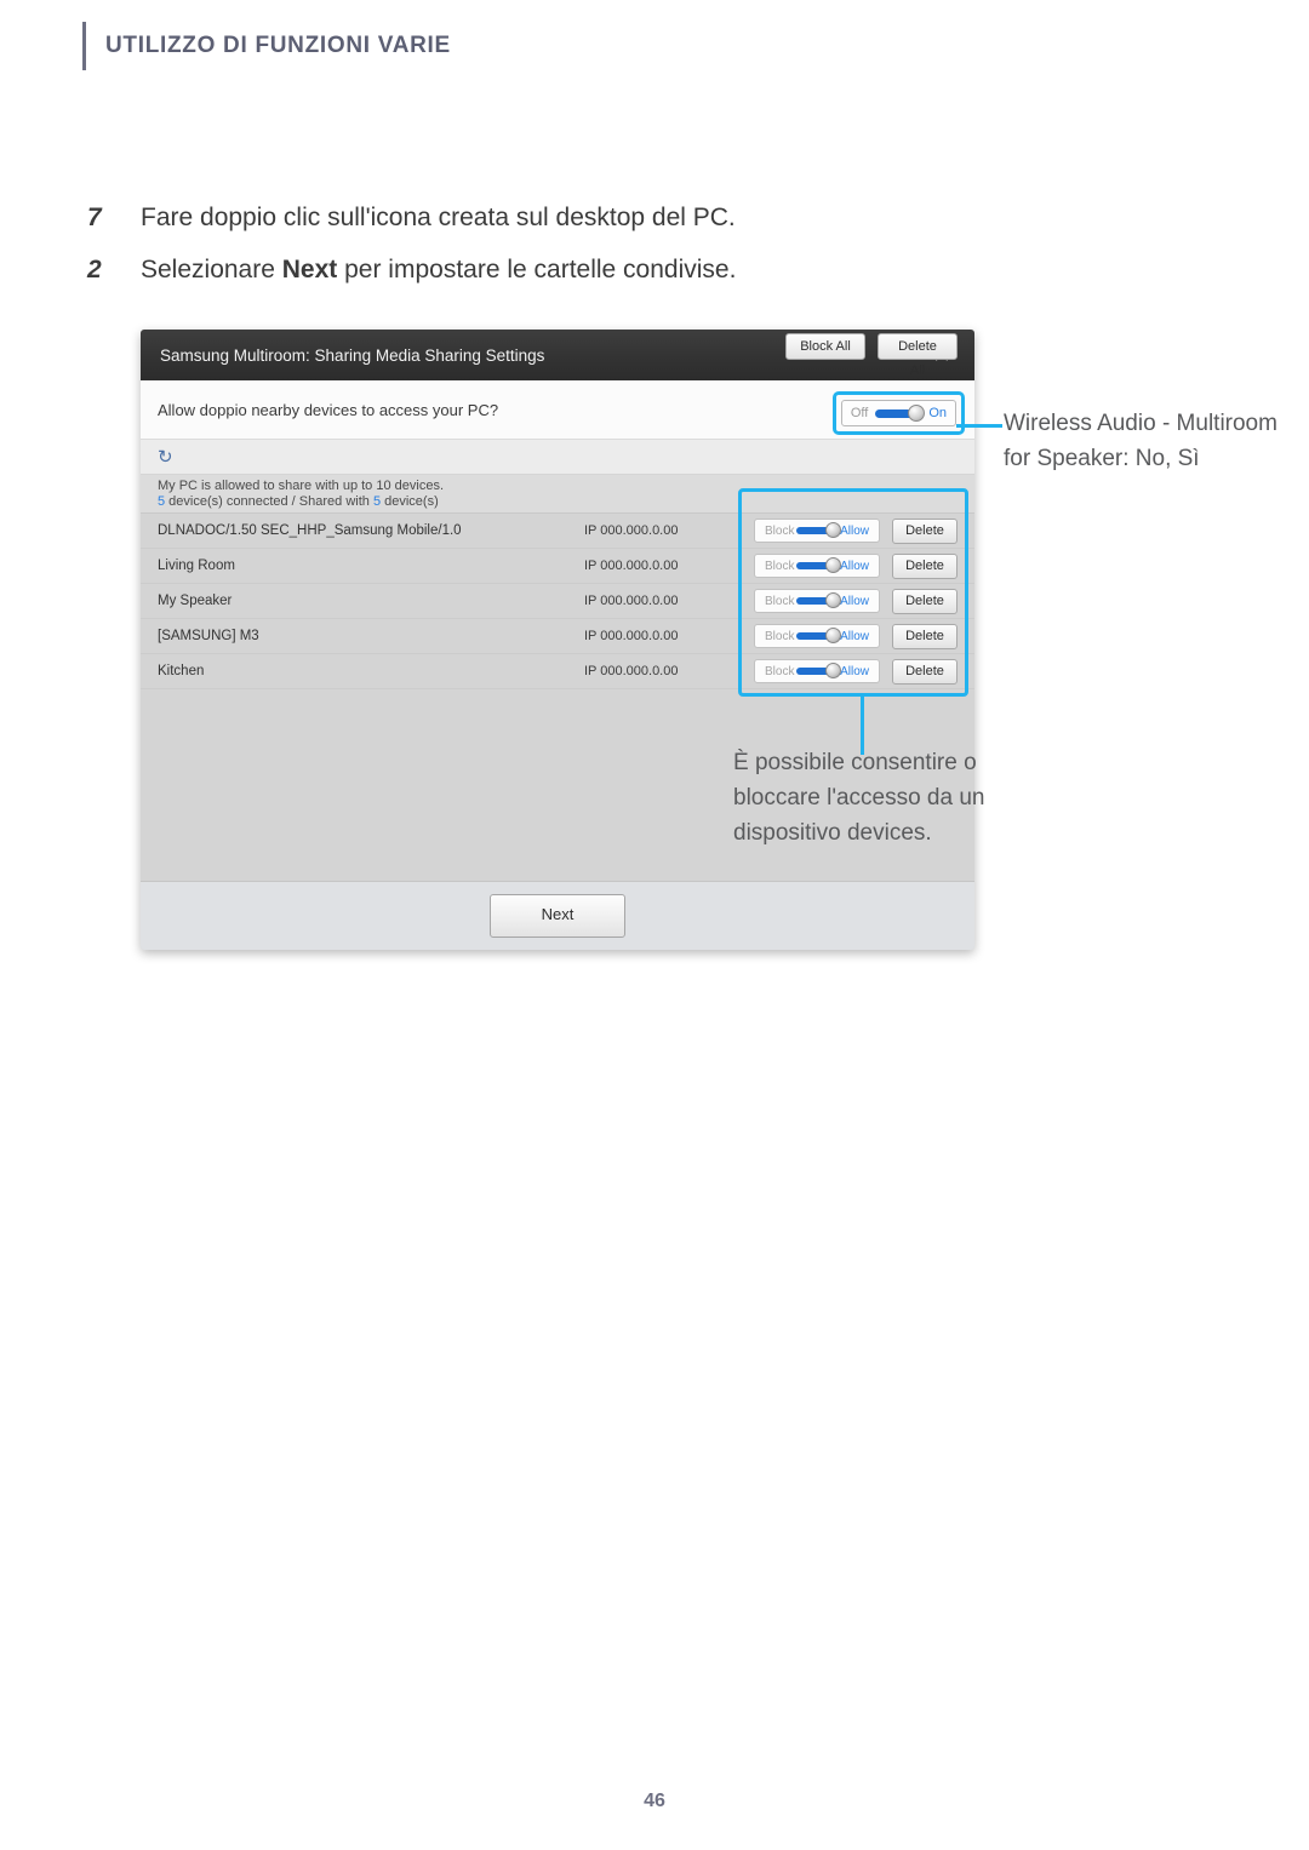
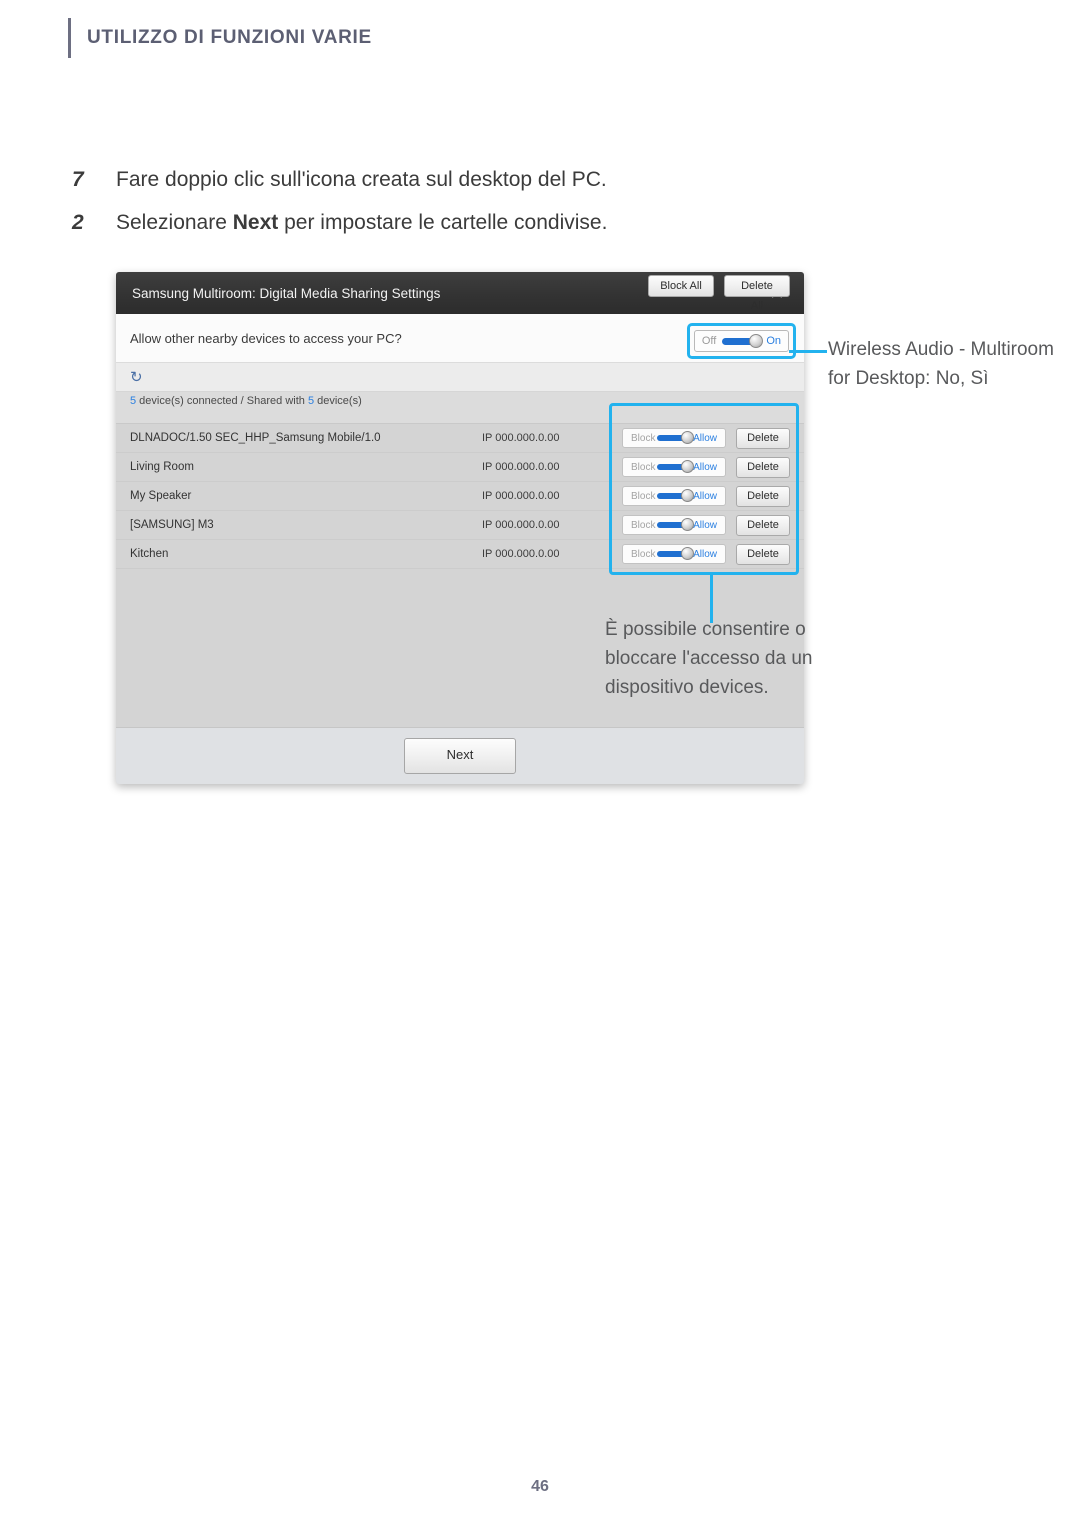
  UTILIZZO DI FUNZIONI VARIE
  7
  Fare doppio clic sull'icona creata sul desktop del PC.
  2
  Selezionare Next per impostare le cartelle condivise.
- Samsung Multiroom: Sharing Media Sharing Settings
+ Samsung Multiroom: Digital Media Sharing Settings
- Allow doppio nearby devices to access your PC?
+ Allow other nearby devices to access your PC?
  Off
  On
  ↻
- My PC is allowed to share with up to 10 devices.
  5 device(s) connected / Shared with 5 device(s)
  Block All
  DLNADOC/1.50 SEC_HHP_Samsung Mobile/1.0
  IP 000.000.0.00
  Block
  Allow
  Delete
  Living Room
  IP 000.000.0.00
  Block
  Allow
  Delete
  My Speaker
  IP 000.000.0.00
  Block
  Allow
  Delete
  [SAMSUNG] M3
  IP 000.000.0.00
  Block
  Allow
  Delete
  Kitchen
  IP 000.000.0.00
  Block
  Allow
  Delete
  Next
- Wireless Audio - Multiroom for Speaker: No, Sì
+ Wireless Audio - Multiroom for Desktop: No, Sì
  È possibile consentire o bloccare l'accesso da un dispositivo devices.
  46
